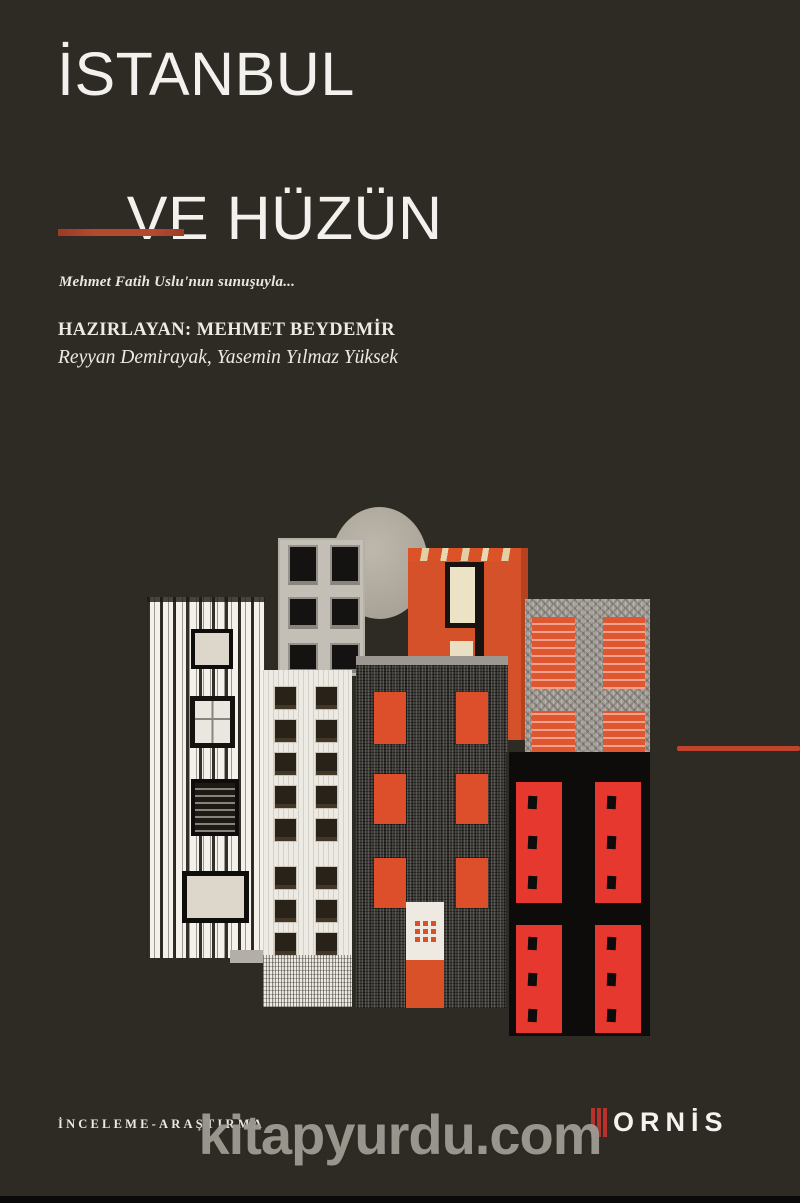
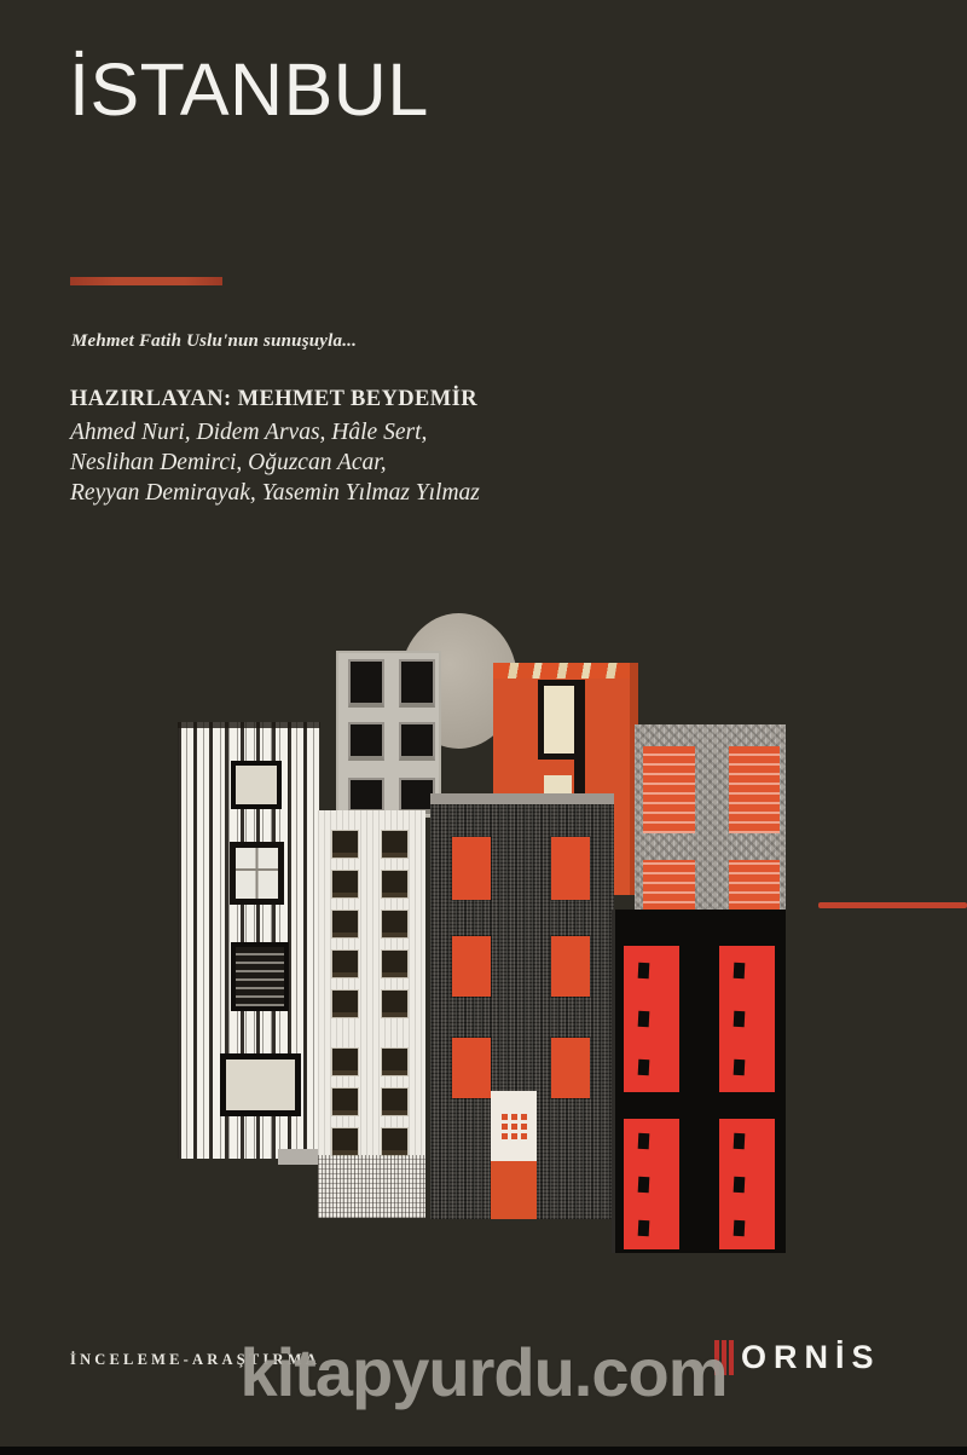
  İSTANBUL
- VE HÜZÜN
  Mehmet Fatih Uslu'nun sunuşuyla...
  HAZIRLAYAN: MEHMET BEYDEMİR
+ Ahmed Nuri, Didem Arvas, Hâle Sert,
+ Neslihan Demirci, Oğuzcan Acar,
- Reyyan Demirayak, Yasemin Yılmaz Yüksek
+ Reyyan Demirayak, Yasemin Yılmaz Yılmaz
  İNCELEME-ARAŞTIRMA
  ORNİS
  kitapyurdu.com
